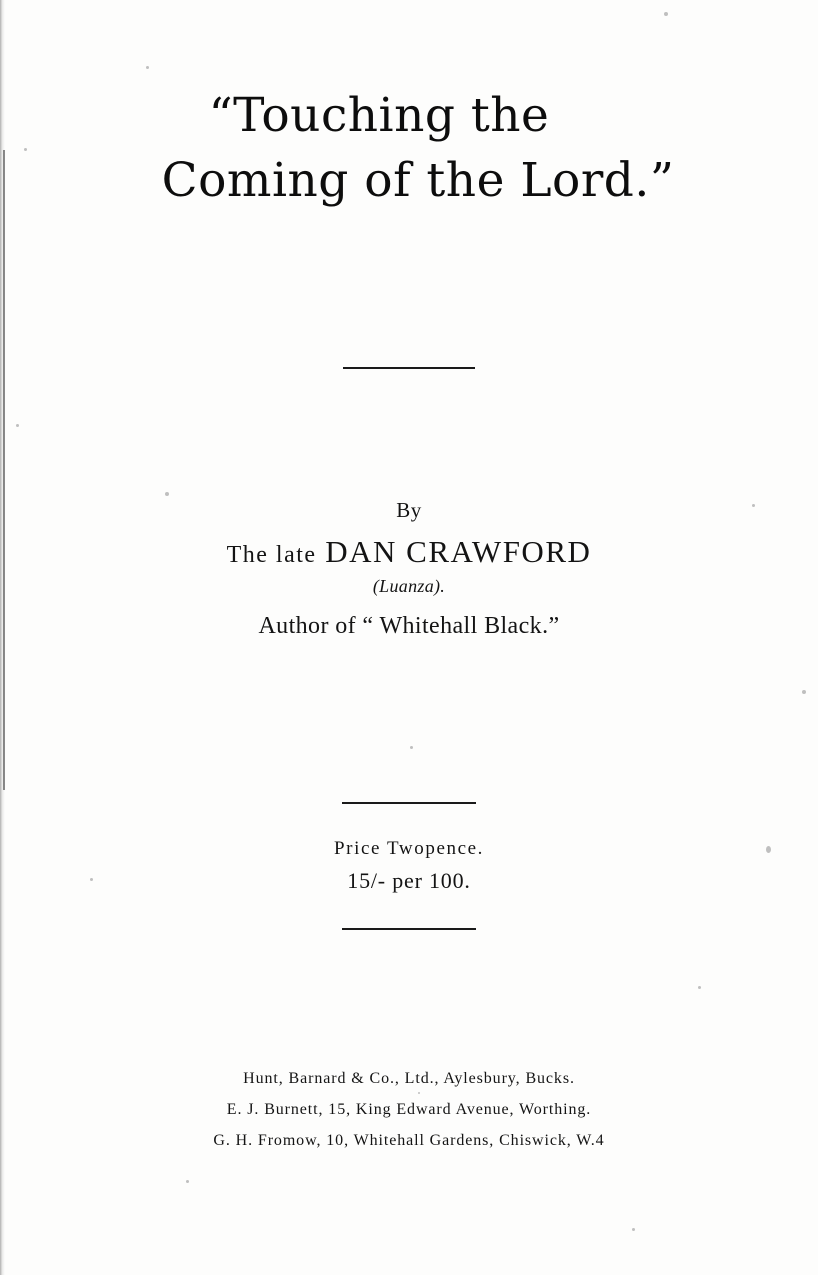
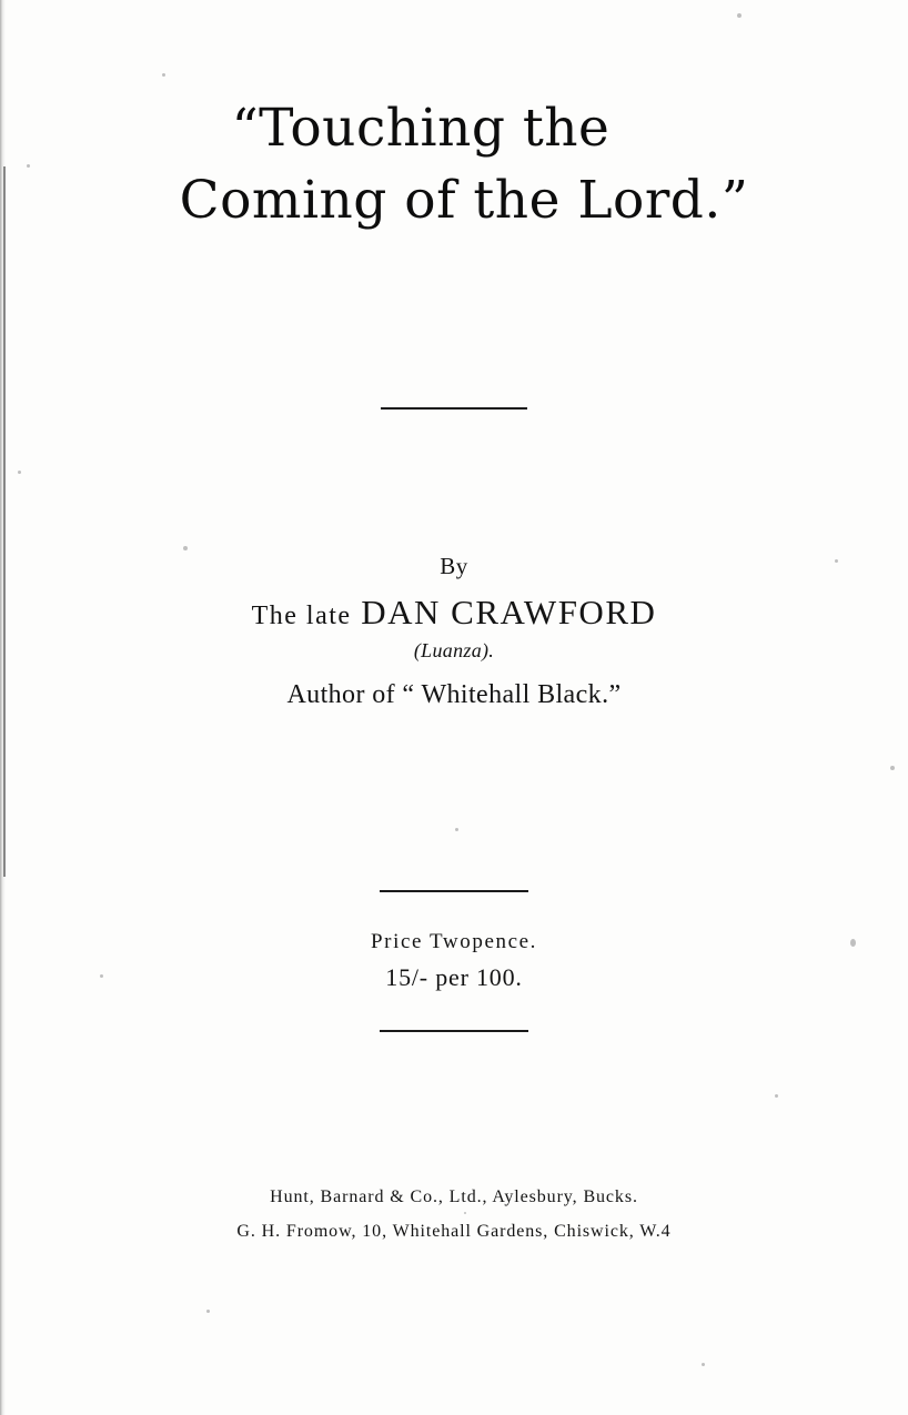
  “Touching the
  Coming of the Lord.”
  By
  The late DAN CRAWFORD
  (Luanza).
  Author of “ Whitehall Black.”
  Price Twopence.
  15/- per 100.
  Hunt, Barnard & Co., Ltd., Aylesbury, Bucks.
- E. J. Burnett, 15, King Edward Avenue, Worthing.
  G. H. Fromow, 10, Whitehall Gardens, Chiswick, W.4
